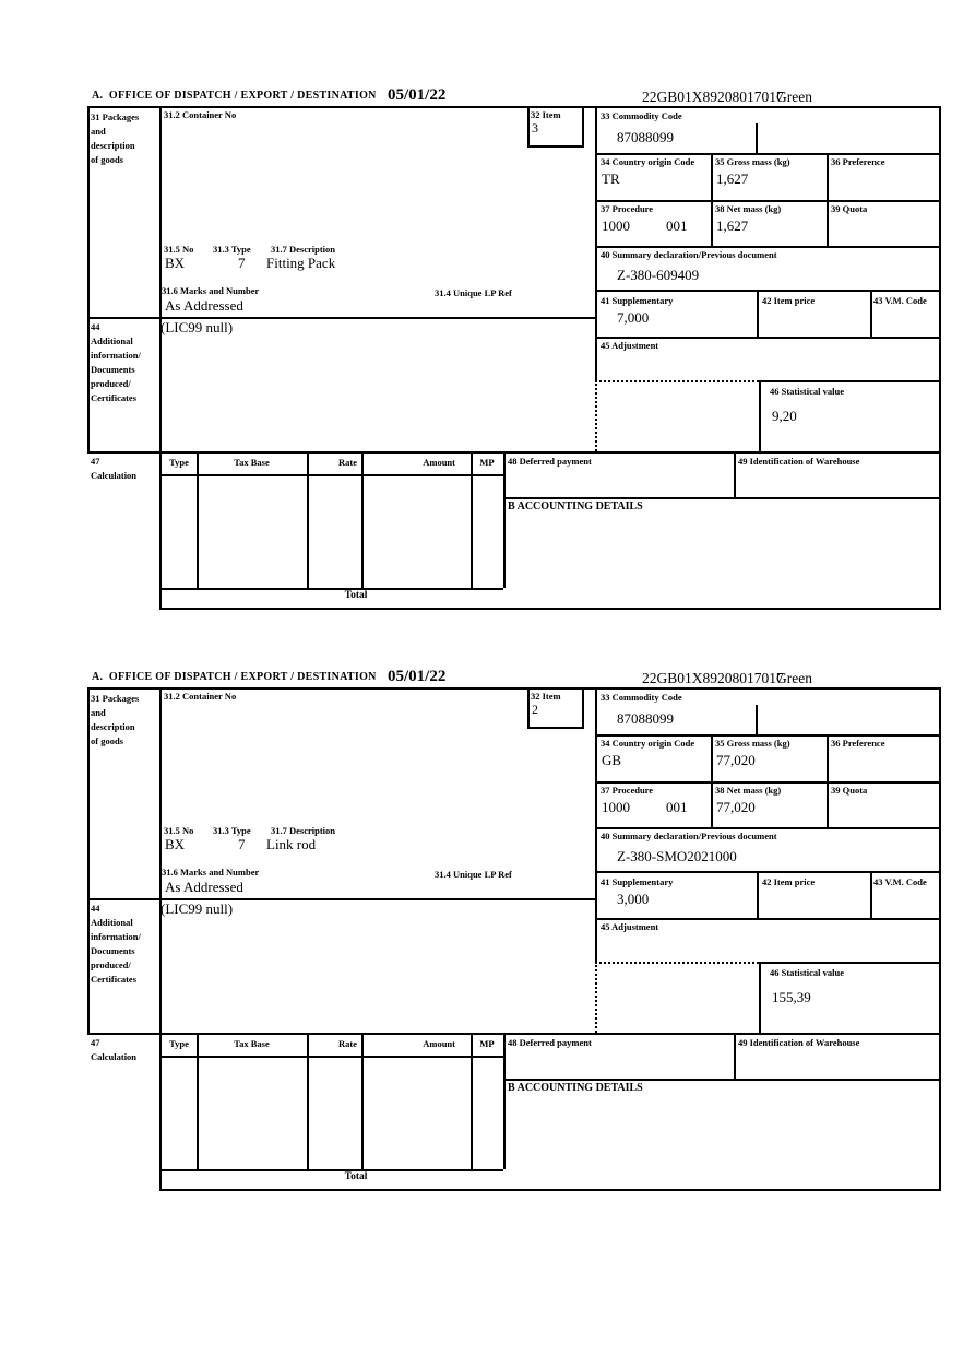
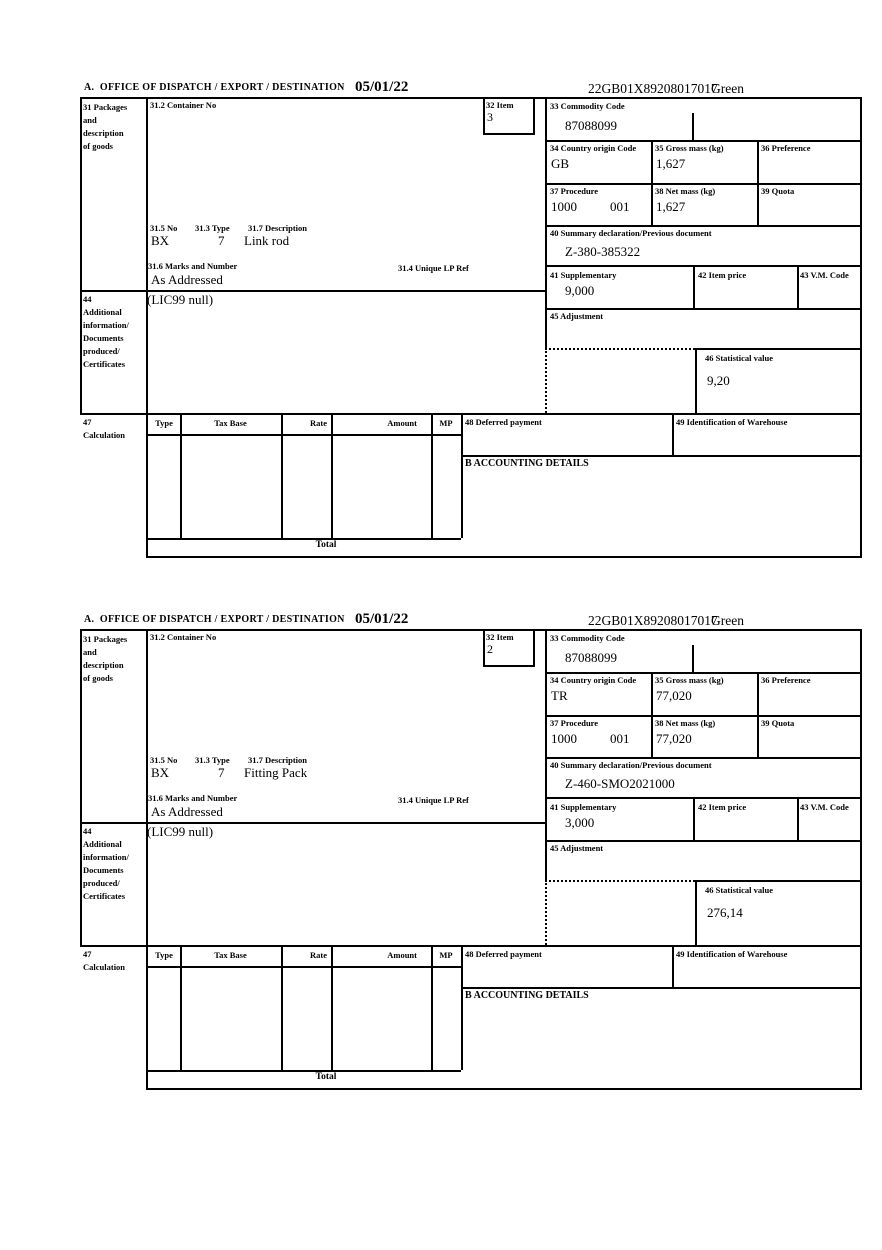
  A. OFFICE OF DISPATCH / EXPORT / DESTINATION
  05/01/22
  22GB01X89208017017
  Green
  31 Packages
  and
  description
  of goods
  31.2 Container No
  31.5 No
  31.3 Type
  31.7 Description
  BX
  7
- Fitting Pack
+ Link rod
  31.6 Marks and Number
  31.4 Unique LP Ref
  As Addressed
  44
  Additional
  information/
  Documents
  produced/
  Certificates
  (LIC99 null)
  32 Item
  3
  33 Commodity Code
  87088099
  34 Country origin Code
- TR
+ GB
  35 Gross mass (kg)
  1,627
  36 Preference
  37 Procedure
  1000
  001
  38 Net mass (kg)
  1,627
  39 Quota
  40 Summary declaration/Previous document
- Z-380-609409
+ Z-380-385322
  41 Supplementary
- 7,000
+ 9,000
  42 Item price
  43 V.M. Code
  45 Adjustment
  46 Statistical value
  9,20
  47
  Calculation
  Type
  Tax Base
  Rate
  Amount
  MP
  Total
  48 Deferred payment
  49 Identification of Warehouse
  B ACCOUNTING DETAILS
  A. OFFICE OF DISPATCH / EXPORT / DESTINATION
  05/01/22
  22GB01X89208017017
  Green
  31 Packages
  and
  description
  of goods
  31.2 Container No
  31.5 No
  31.3 Type
  31.7 Description
  BX
  7
- Link rod
+ Fitting Pack
  31.6 Marks and Number
  31.4 Unique LP Ref
  As Addressed
  44
  Additional
  information/
  Documents
  produced/
  Certificates
  (LIC99 null)
  32 Item
  2
  33 Commodity Code
  87088099
  34 Country origin Code
- GB
+ TR
  35 Gross mass (kg)
  77,020
  36 Preference
  37 Procedure
  1000
  001
  38 Net mass (kg)
  77,020
  39 Quota
  40 Summary declaration/Previous document
- Z-380-SMO2021000
+ Z-460-SMO2021000
  41 Supplementary
  3,000
  42 Item price
  43 V.M. Code
  45 Adjustment
  46 Statistical value
- 155,39
+ 276,14
  47
  Calculation
  Type
  Tax Base
  Rate
  Amount
  MP
  Total
  48 Deferred payment
  49 Identification of Warehouse
  B ACCOUNTING DETAILS
